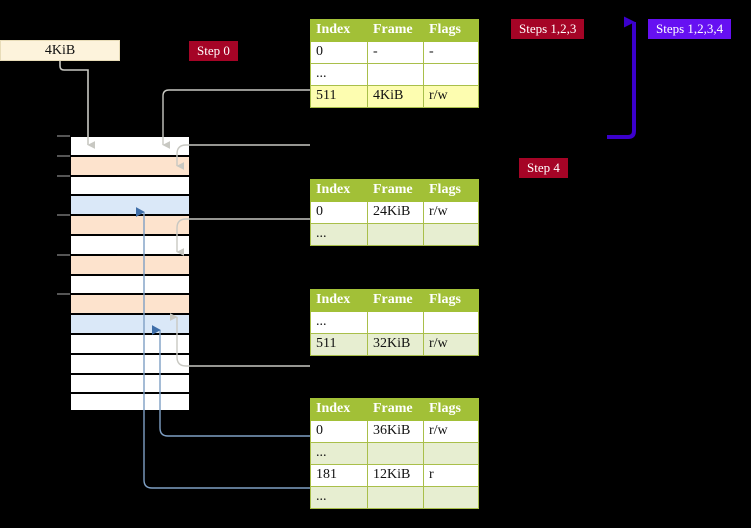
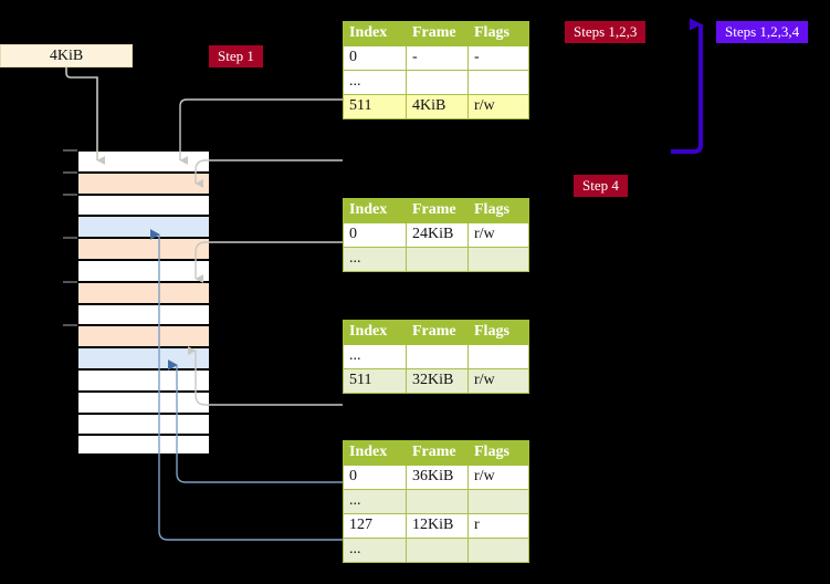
  4KiB
- Step 0
+ Step 1
  Steps 1,2,3
  Step 4
  Steps 1,2,3,4
  Index	Frame	Flags
  0	-	-
  ...
  511	4KiB	r/w
  Index	Frame	Flags
  0	24KiB	r/w
  ...
  Index	Frame	Flags
  ...
  511	32KiB	r/w
  Index	Frame	Flags
  0	36KiB	r/w
  ...
- 181	12KiB	r
+ 127	12KiB	r
  ...
